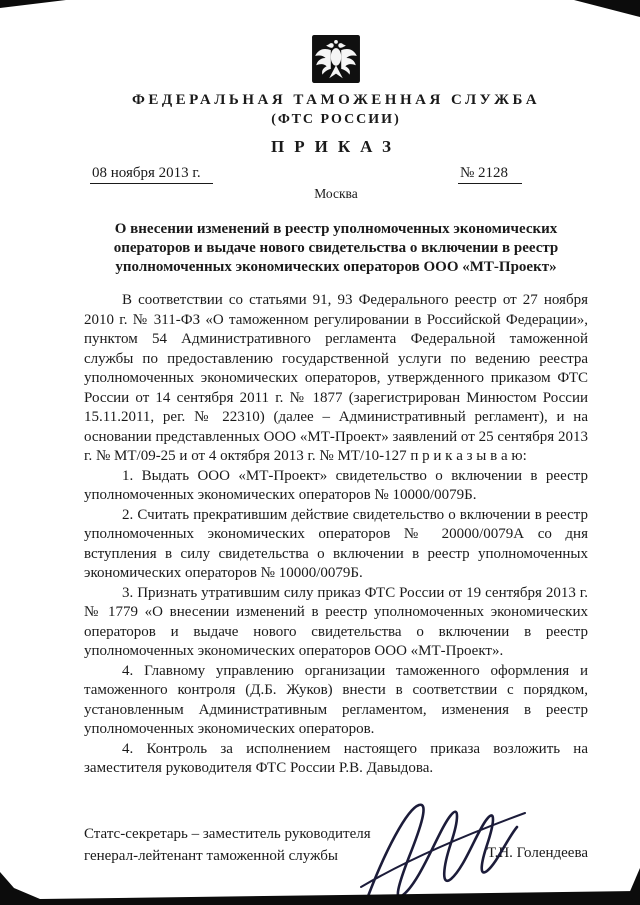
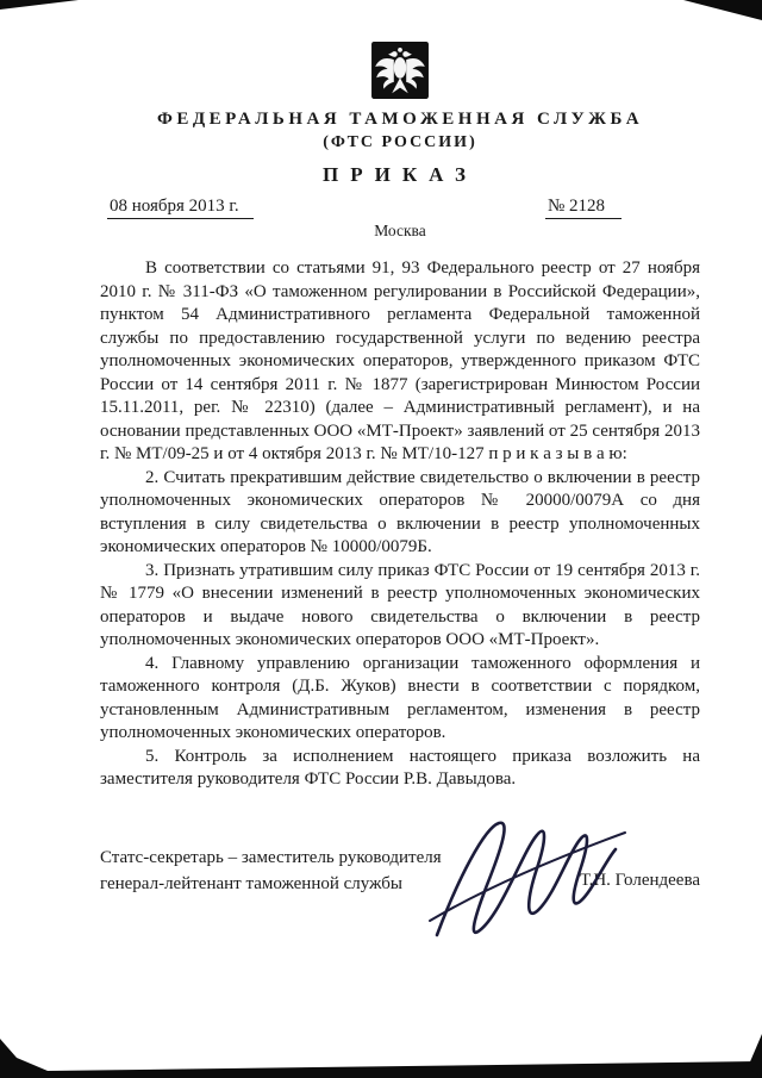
  ФЕДЕРАЛЬНАЯ ТАМОЖЕННАЯ СЛУЖБА
  (ФТС РОССИИ)
  ПРИКАЗ
  08 ноября 2013 г.
  № 2128
  Москва
- О внесении изменений в реестр уполномоченных экономических операторов и выдаче нового свидетельства о включении в реестр уполномоченных экономических операторов ООО «МТ-Проект»
  В соответствии со статьями 91, 93 Федерального реестр от 27 ноября 2010 г. № 311-ФЗ «О таможенном регулировании в Российской Федерации», пунктом 54 Административного регламента Федеральной таможенной службы по предоставлению государственной услуги по ведению реестра уполномоченных экономических операторов, утвержденного приказом ФТС России от 14 сентября 2011 г. № 1877 (зарегистрирован Минюстом России 15.11.2011, рег. № 22310) (далее – Административный регламент), и на основании представленных ООО «МТ-Проект» заявлений от 25 сентября 2013 г. № МТ/09-25 и от 4 октября 2013 г. № МТ/10-127 п р и к а з ы в а ю:
- 1. Выдать ООО «МТ-Проект» свидетельство о включении в реестр уполномоченных экономических операторов № 10000/0079Б.
  2. Считать прекратившим действие свидетельство о включении в реестр уполномоченных экономических операторов № 20000/0079А со дня вступления в силу свидетельства о включении в реестр уполномоченных экономических операторов № 10000/0079Б.
  3. Признать утратившим силу приказ ФТС России от 19 сентября 2013 г. № 1779 «О внесении изменений в реестр уполномоченных экономических операторов и выдаче нового свидетельства о включении в реестр уполномоченных экономических операторов ООО «МТ-Проект».
  4. Главному управлению организации таможенного оформления и таможенного контроля (Д.Б. Жуков) внести в соответствии с порядком, установленным Административным регламентом, изменения в реестр уполномоченных экономических операторов.
- 4. Контроль за исполнением настоящего приказа возложить на заместителя руководителя ФТС России Р.В. Давыдова.
+ 5. Контроль за исполнением настоящего приказа возложить на заместителя руководителя ФТС России Р.В. Давыдова.
  Статс-секретарь – заместитель руководителя
  генерал-лейтенант таможенной службы
  Т.Н. Голендеева
